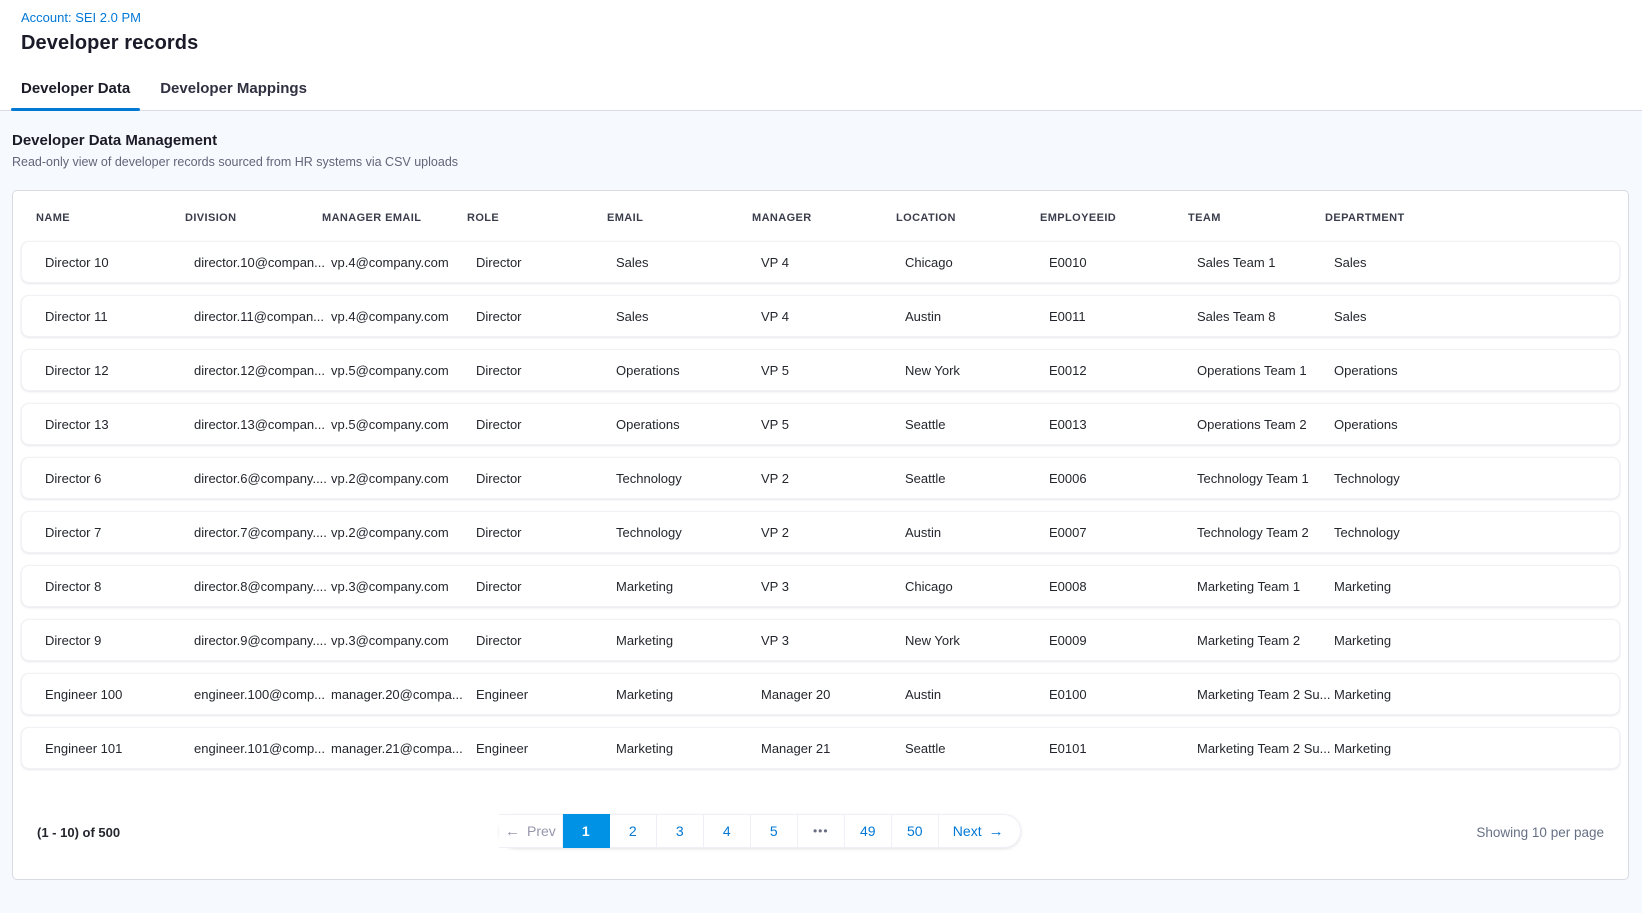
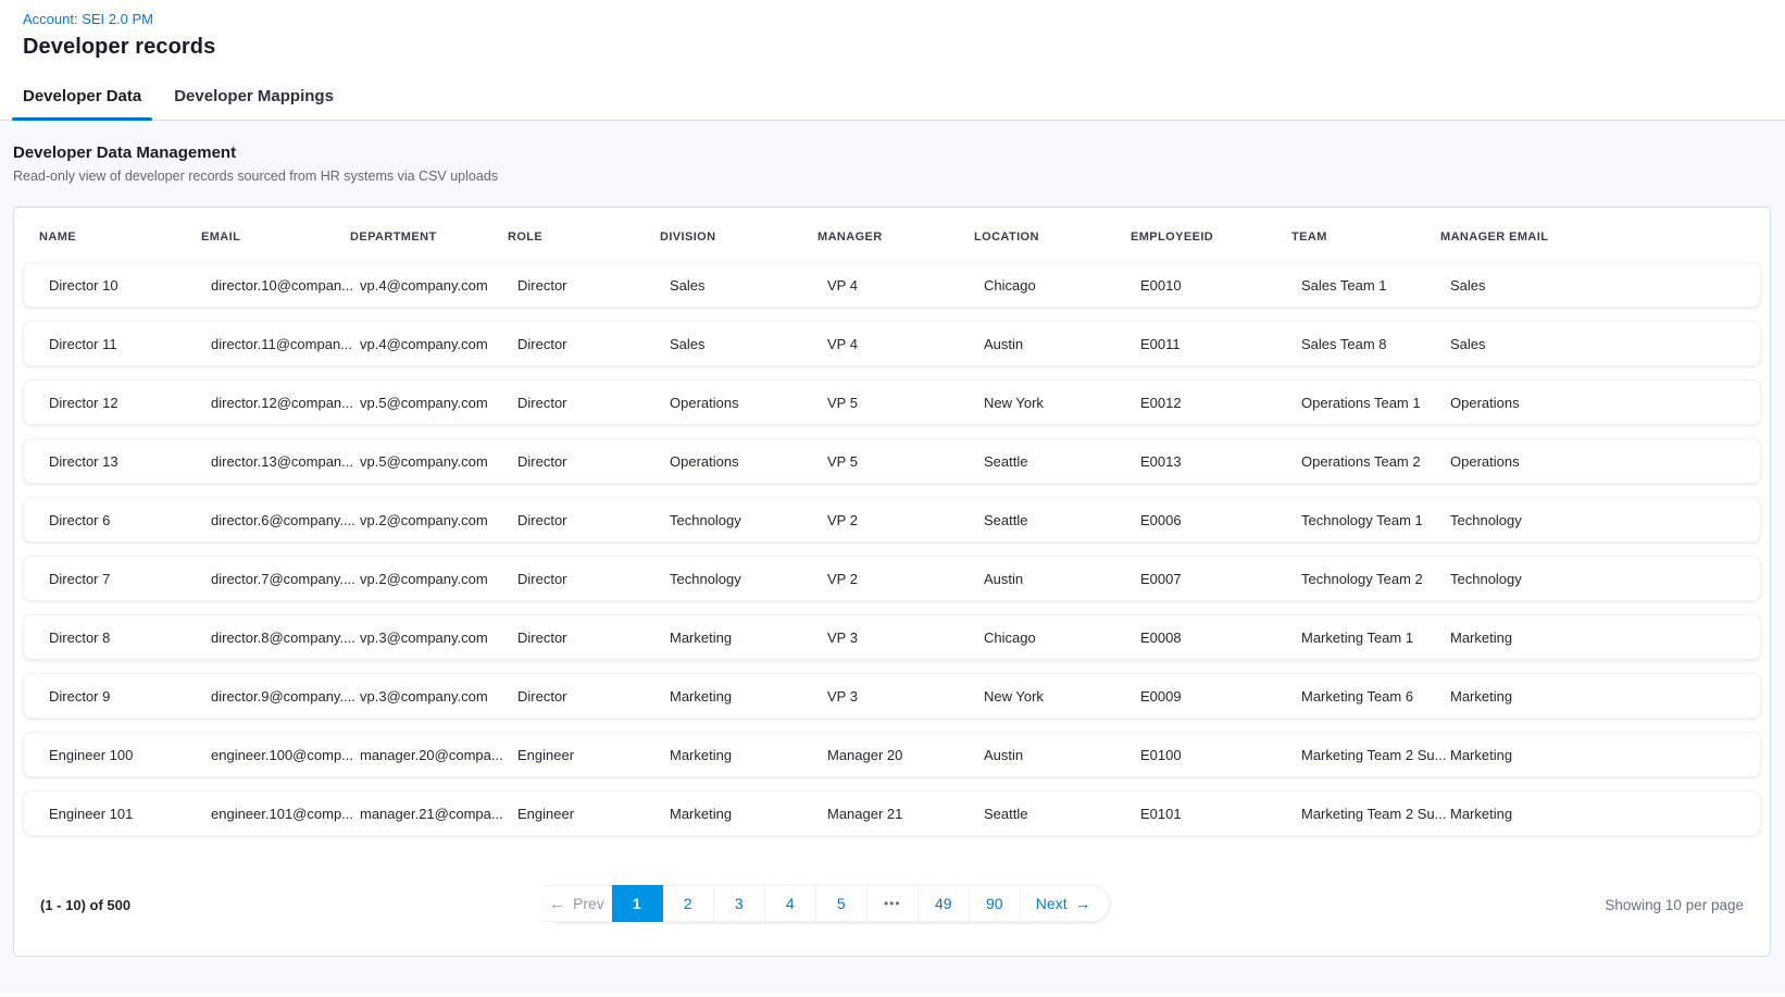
  Account: SEI 2.0 PM
  Developer records
  Developer Data
  Developer Mappings
  Developer Data Management
  Read-only view of developer records sourced from HR systems via CSV uploads
  NAME
- DIVISION
+ EMAIL
- MANAGER EMAIL
+ DEPARTMENT
  ROLE
- EMAIL
+ DIVISION
  MANAGER
  LOCATION
  EMPLOYEEID
  TEAM
- DEPARTMENT
+ MANAGER EMAIL
  Director 10
  director.10@compan...
  vp.4@company.com
  Director
  Sales
  VP 4
  Chicago
  E0010
  Sales Team 1
  Sales
  Director 11
  director.11@compan...
  vp.4@company.com
  Director
  Sales
  VP 4
  Austin
  E0011
  Sales Team 8
  Sales
  Director 12
  director.12@compan...
  vp.5@company.com
  Director
  Operations
  VP 5
  New York
  E0012
  Operations Team 1
  Operations
  Director 13
  director.13@compan...
  vp.5@company.com
  Director
  Operations
  VP 5
  Seattle
  E0013
  Operations Team 2
  Operations
  Director 6
  director.6@company....
  vp.2@company.com
  Director
  Technology
  VP 2
  Seattle
  E0006
  Technology Team 1
  Technology
  Director 7
  director.7@company....
  vp.2@company.com
  Director
  Technology
  VP 2
  Austin
  E0007
  Technology Team 2
  Technology
  Director 8
  director.8@company....
  vp.3@company.com
  Director
  Marketing
  VP 3
  Chicago
  E0008
  Marketing Team 1
  Marketing
  Director 9
  director.9@company....
  vp.3@company.com
  Director
  Marketing
  VP 3
  New York
  E0009
- Marketing Team 2
+ Marketing Team 6
  Marketing
  Engineer 100
  engineer.100@comp...
  manager.20@compa...
  Engineer
  Marketing
  Manager 20
  Austin
  E0100
  Marketing Team 2 Su...
  Marketing
  Engineer 101
  engineer.101@comp...
  manager.21@compa...
  Engineer
  Marketing
  Manager 21
  Seattle
  E0101
  Marketing Team 2 Su...
  Marketing
  (1 - 10) of 500
  ←
  Prev
  1
  2
  3
  4
  5
  •••
  49
- 50
+ 90
  Next
  →
  Showing 10 per page
